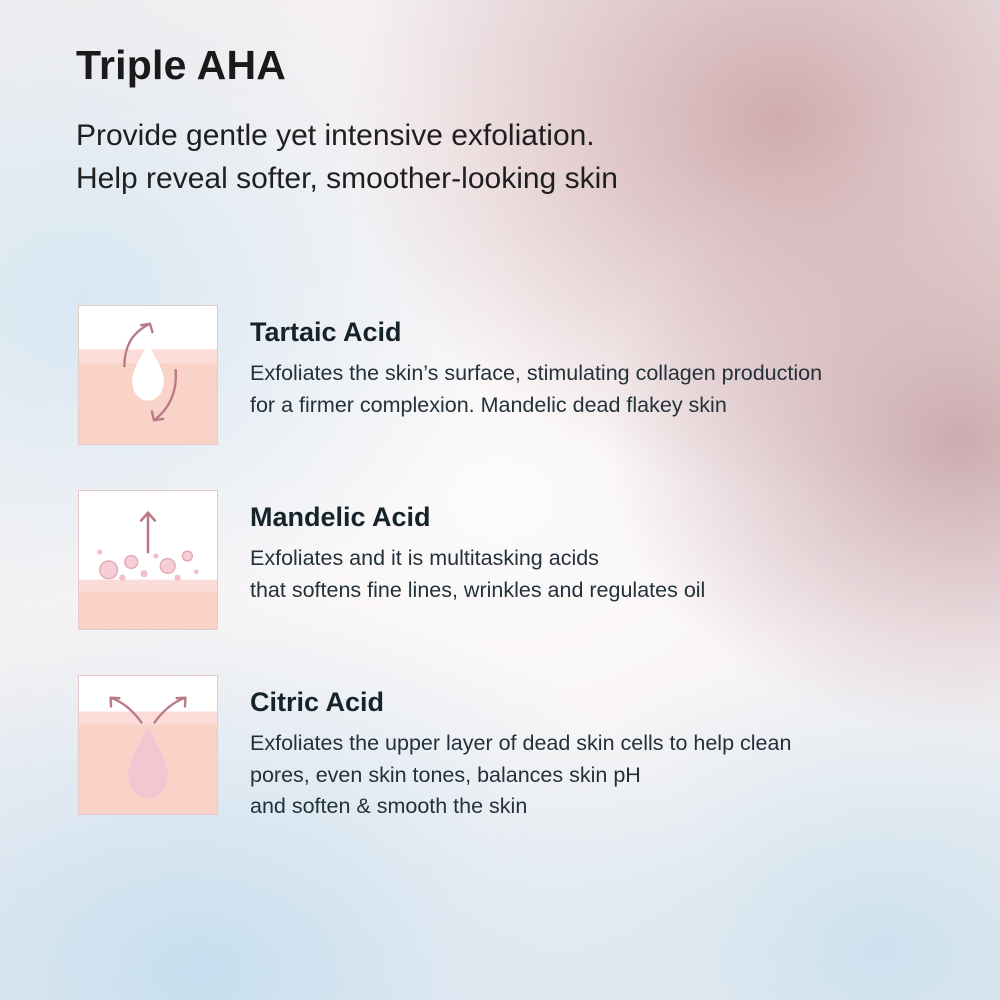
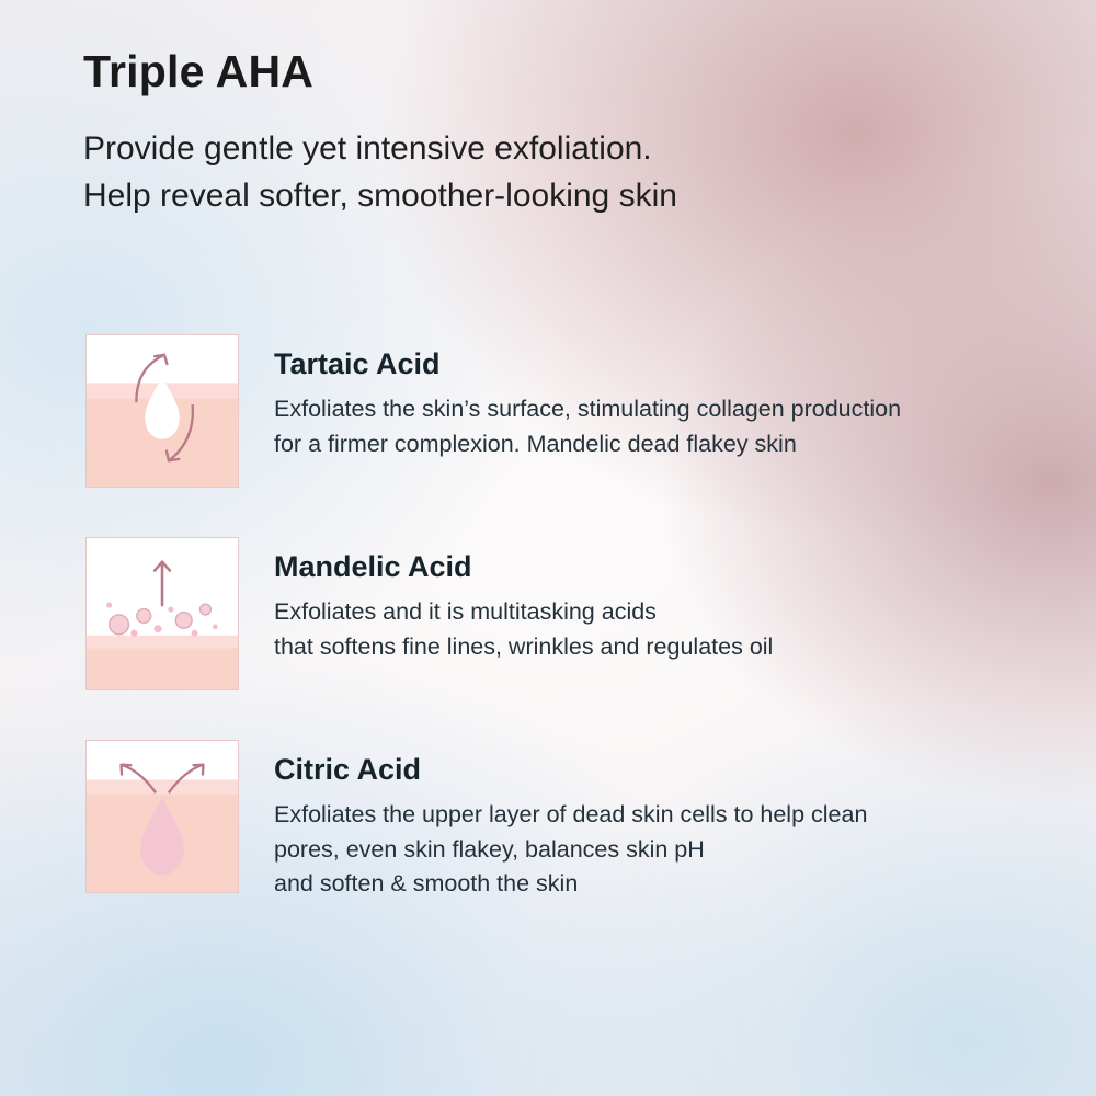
  Triple AHA
  Provide gentle yet intensive exfoliation.
  Help reveal softer, smoother-looking skin
  Tartaic Acid
  Exfoliates the skin’s surface, stimulating collagen production
  for a firmer complexion. Mandelic dead flakey skin
  Mandelic Acid
  Exfoliates and it is multitasking acids
  that softens fine lines, wrinkles and regulates oil
  Citric Acid
  Exfoliates the upper layer of dead skin cells to help clean
- pores, even skin tones, balances skin pH
+ pores, even skin flakey, balances skin pH
  and soften & smooth the skin
